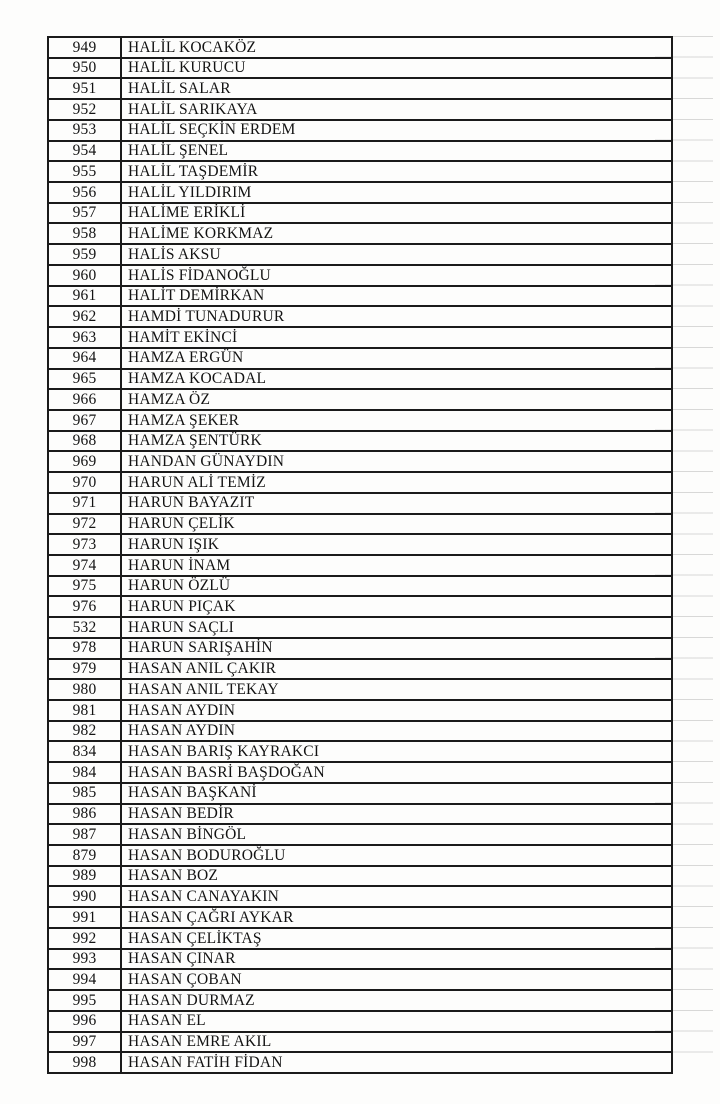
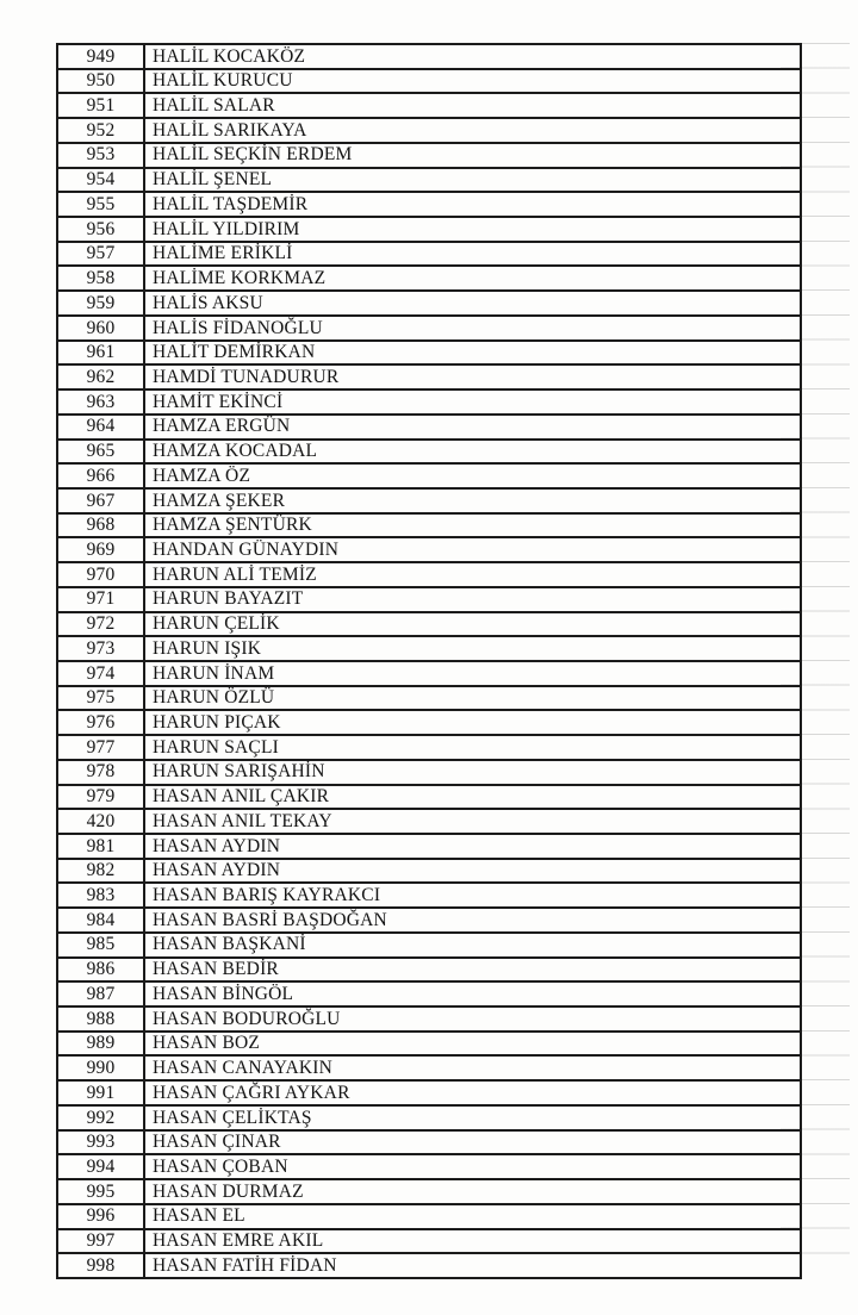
  949	HALİL KOCAKÖZ
  950	HALİL KURUCU
  951	HALİL SALAR
  952	HALİL SARIKAYA
  953	HALİL SEÇKİN ERDEM
  954	HALİL ŞENEL
  955	HALİL TAŞDEMİR
  956	HALİL YILDIRIM
  957	HALİME ERİKLİ
  958	HALİME KORKMAZ
  959	HALİS AKSU
  960	HALİS FİDANOĞLU
  961	HALİT DEMİRKAN
  962	HAMDİ TUNADURUR
  963	HAMİT EKİNCİ
  964	HAMZA ERGÜN
  965	HAMZA KOCADAL
  966	HAMZA ÖZ
  967	HAMZA ŞEKER
  968	HAMZA ŞENTÜRK
  969	HANDAN GÜNAYDIN
  970	HARUN ALİ TEMİZ
  971	HARUN BAYAZIT
  972	HARUN ÇELİK
  973	HARUN IŞIK
  974	HARUN İNAM
  975	HARUN ÖZLÜ
  976	HARUN PIÇAK
- 532	HARUN SAÇLI
+ 977	HARUN SAÇLI
  978	HARUN SARIŞAHİN
  979	HASAN ANIL ÇAKIR
- 980	HASAN ANIL TEKAY
+ 420	HASAN ANIL TEKAY
  981	HASAN AYDIN
  982	HASAN AYDIN
- 834	HASAN BARIŞ KAYRAKCI
+ 983	HASAN BARIŞ KAYRAKCI
  984	HASAN BASRİ BAŞDOĞAN
  985	HASAN BAŞKANİ
  986	HASAN BEDİR
  987	HASAN BİNGÖL
- 879	HASAN BODUROĞLU
+ 988	HASAN BODUROĞLU
  989	HASAN BOZ
  990	HASAN CANAYAKIN
  991	HASAN ÇAĞRI AYKAR
  992	HASAN ÇELİKTAŞ
  993	HASAN ÇINAR
  994	HASAN ÇOBAN
  995	HASAN DURMAZ
  996	HASAN EL
  997	HASAN EMRE AKIL
  998	HASAN FATİH FİDAN
